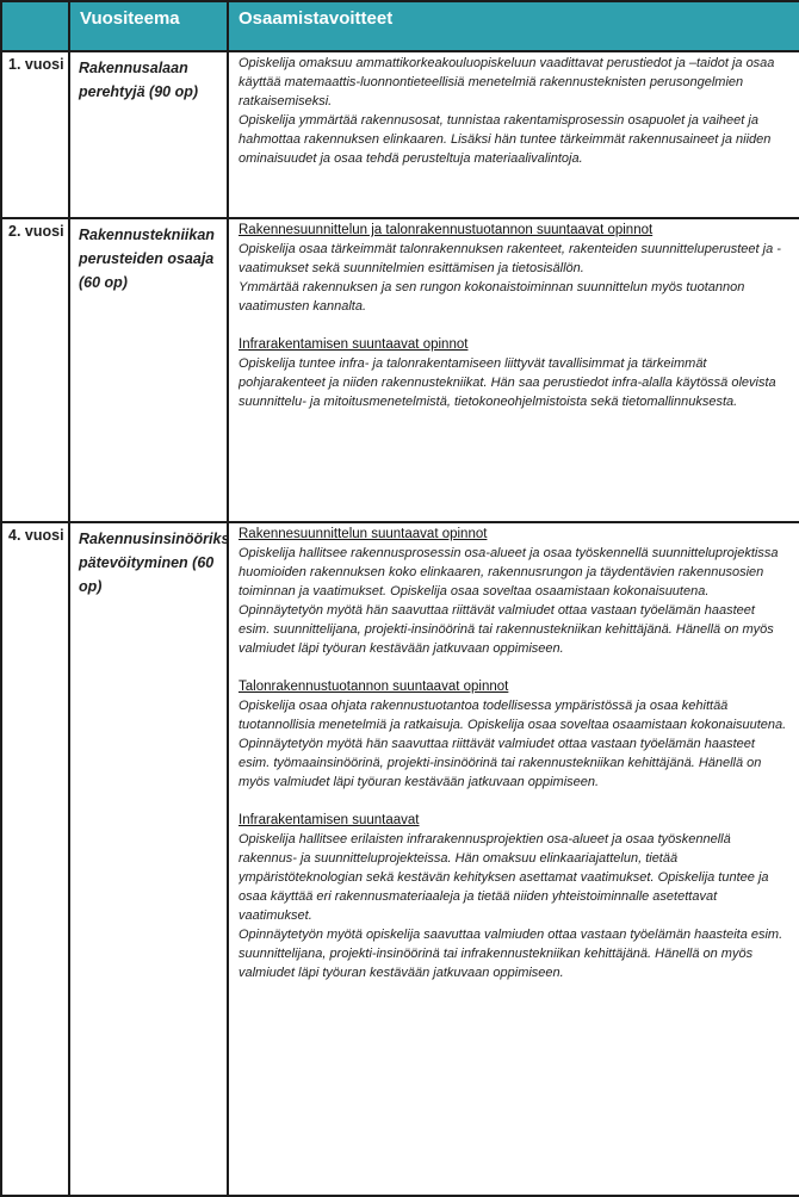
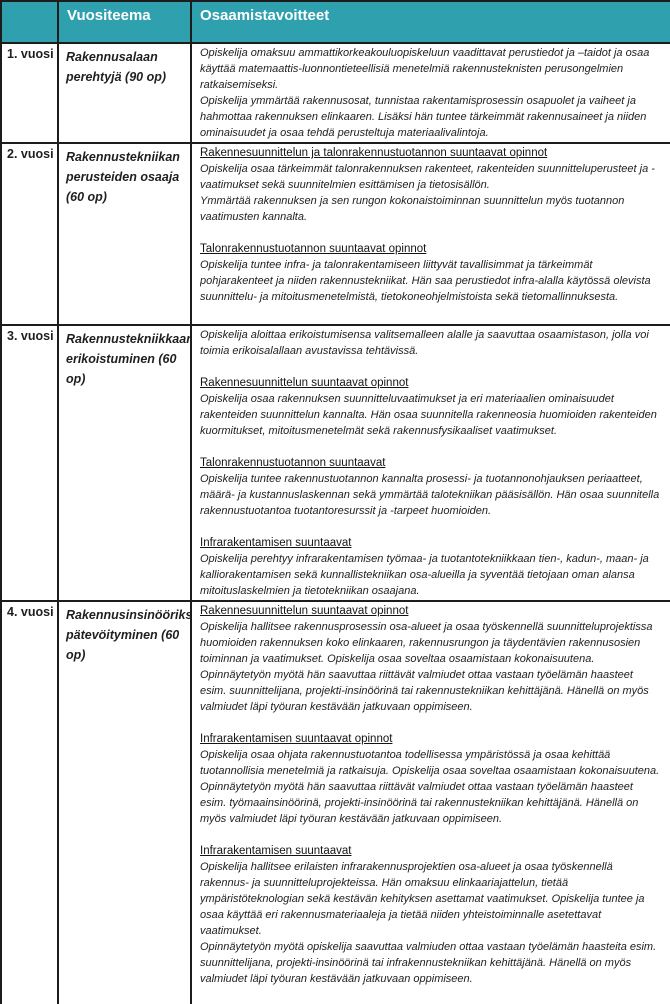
  	Vuositeema	Osaamistavoitteet
  1. vuosi	Rakennusalaan perehtyjä (90 op)	Opiskelija omaksuu ammattikorkeakouluopiskeluun vaadittavat perustiedot ja –taidot ja osaa käyttää matemaattis-luonnontieteellisiä menetelmiä rakennusteknisten perusongelmien ratkaisemiseksi. Opiskelija ymmärtää rakennusosat, tunnistaa rakentamisprosessin osapuolet ja vaiheet ja hahmottaa rakennuksen elinkaaren. Lisäksi hän tuntee tärkeimmät rakennusaineet ja niiden ominaisuudet ja osaa tehdä perusteltuja materiaalivalintoja.
- 2. vuosi	Rakennustekniikan perusteiden osaaja (60 op)	Rakennesuunnittelun ja talonrakennustuotannon suuntaavat opinnot Opiskelija osaa tärkeimmät talonrakennuksen rakenteet, rakenteiden suunnitteluperusteet ja -vaatimukset sekä suunnitelmien esittämisen ja tietosisällön. Ymmärtää rakennuksen ja sen rungon kokonaistoiminnan suunnittelun myös tuotannon vaatimusten kannalta. Infrarakentamisen suuntaavat opinnot Opiskelija tuntee infra- ja talonrakentamiseen liittyvät tavallisimmat ja tärkeimmät pohjarakenteet ja niiden rakennustekniikat. Hän saa perustiedot infra-alalla käytössä olevista suunnittelu- ja mitoitusmenetelmistä, tietokoneohjelmistoista sekä tietomallinnuksesta.
+ 2. vuosi	Rakennustekniikan perusteiden osaaja (60 op)	Rakennesuunnittelun ja talonrakennustuotannon suuntaavat opinnot Opiskelija osaa tärkeimmät talonrakennuksen rakenteet, rakenteiden suunnitteluperusteet ja -vaatimukset sekä suunnitelmien esittämisen ja tietosisällön. Ymmärtää rakennuksen ja sen rungon kokonaistoiminnan suunnittelun myös tuotannon vaatimusten kannalta. Talonrakennustuotannon suuntaavat opinnot Opiskelija tuntee infra- ja talonrakentamiseen liittyvät tavallisimmat ja tärkeimmät pohjarakenteet ja niiden rakennustekniikat. Hän saa perustiedot infra-alalla käytössä olevista suunnittelu- ja mitoitusmenetelmistä, tietokoneohjelmistoista sekä tietomallinnuksesta.
+ 3. vuosi	Rakennustekniikkaan erikoistuminen (60 op)	Opiskelija aloittaa erikoistumisensa valitsemalleen alalle ja saavuttaa osaamistason, jolla voi toimia erikoisalallaan avustavissa tehtävissä. Rakennesuunnittelun suuntaavat opinnot Opiskelija osaa rakennuksen suunnitteluvaatimukset ja eri materiaalien ominaisuudet rakenteiden suunnittelun kannalta. Hän osaa suunnitella rakenneosia huomioiden rakenteiden kuormitukset, mitoitusmenetelmät sekä rakennusfysikaaliset vaatimukset. Talonrakennustuotannon suuntaavat Opiskelija tuntee rakennustuotannon kannalta prosessi- ja tuotannonohjauksen periaatteet, määrä- ja kustannuslaskennan sekä ymmärtää talotekniikan pääsisällön. Hän osaa suunnitella rakennustuotantoa tuotantoresurssit ja -tarpeet huomioiden. Infrarakentamisen suuntaavat Opiskelija perehtyy infrarakentamisen työmaa- ja tuotantotekniikkaan tien-, kadun-, maan- ja kalliorakentamisen sekä kunnallistekniikan osa-alueilla ja syventää tietojaan oman alansa mitoituslaskelmien ja tietotekniikan osaajana.
- 4. vuosi	Rakennusinsinööriks pätevöityminen (60 op)	Rakennesuunnittelun suuntaavat opinnot Opiskelija hallitsee rakennusprosessin osa-alueet ja osaa työskennellä suunnitteluprojektissa huomioiden rakennuksen koko elinkaaren, rakennusrungon ja täydentävien rakennusosien toiminnan ja vaatimukset. Opiskelija osaa soveltaa osaamistaan kokonaisuutena. Opinnäytetyön myötä hän saavuttaa riittävät valmiudet ottaa vastaan työelämän haasteet esim. suunnittelijana, projekti-insinöörinä tai rakennustekniikan kehittäjänä. Hänellä on myös valmiudet läpi työuran kestävään jatkuvaan oppimiseen. Talonrakennustuotannon suuntaavat opinnot Opiskelija osaa ohjata rakennustuotantoa todellisessa ympäristössä ja osaa kehittää tuotannollisia menetelmiä ja ratkaisuja. Opiskelija osaa soveltaa osaamistaan kokonaisuutena. Opinnäytetyön myötä hän saavuttaa riittävät valmiudet ottaa vastaan työelämän haasteet esim. työmaainsinöörinä, projekti-insinöörinä tai rakennustekniikan kehittäjänä. Hänellä on myös valmiudet läpi työuran kestävään jatkuvaan oppimiseen. Infrarakentamisen suuntaavat Opiskelija hallitsee erilaisten infrarakennusprojektien osa-alueet ja osaa työskennellä rakennus- ja suunnitteluprojekteissa. Hän omaksuu elinkaariajattelun, tietää ympäristöteknologian sekä kestävän kehityksen asettamat vaatimukset. Opiskelija tuntee ja osaa käyttää eri rakennusmateriaaleja ja tietää niiden yhteistoiminnalle asetettavat vaatimukset. Opinnäytetyön myötä opiskelija saavuttaa valmiuden ottaa vastaan työelämän haasteita esim. suunnittelijana, projekti-insinöörinä tai infrakennustekniikan kehittäjänä. Hänellä on myös valmiudet läpi työuran kestävään jatkuvaan oppimiseen.
+ 4. vuosi	Rakennusinsinööriks pätevöityminen (60 op)	Rakennesuunnittelun suuntaavat opinnot Opiskelija hallitsee rakennusprosessin osa-alueet ja osaa työskennellä suunnitteluprojektissa huomioiden rakennuksen koko elinkaaren, rakennusrungon ja täydentävien rakennusosien toiminnan ja vaatimukset. Opiskelija osaa soveltaa osaamistaan kokonaisuutena. Opinnäytetyön myötä hän saavuttaa riittävät valmiudet ottaa vastaan työelämän haasteet esim. suunnittelijana, projekti-insinöörinä tai rakennustekniikan kehittäjänä. Hänellä on myös valmiudet läpi työuran kestävään jatkuvaan oppimiseen. Infrarakentamisen suuntaavat opinnot Opiskelija osaa ohjata rakennustuotantoa todellisessa ympäristössä ja osaa kehittää tuotannollisia menetelmiä ja ratkaisuja. Opiskelija osaa soveltaa osaamistaan kokonaisuutena. Opinnäytetyön myötä hän saavuttaa riittävät valmiudet ottaa vastaan työelämän haasteet esim. työmaainsinöörinä, projekti-insinöörinä tai rakennustekniikan kehittäjänä. Hänellä on myös valmiudet läpi työuran kestävään jatkuvaan oppimiseen. Infrarakentamisen suuntaavat Opiskelija hallitsee erilaisten infrarakennusprojektien osa-alueet ja osaa työskennellä rakennus- ja suunnitteluprojekteissa. Hän omaksuu elinkaariajattelun, tietää ympäristöteknologian sekä kestävän kehityksen asettamat vaatimukset. Opiskelija tuntee ja osaa käyttää eri rakennusmateriaaleja ja tietää niiden yhteistoiminnalle asetettavat vaatimukset. Opinnäytetyön myötä opiskelija saavuttaa valmiuden ottaa vastaan työelämän haasteita esim. suunnittelijana, projekti-insinöörinä tai infrakennustekniikan kehittäjänä. Hänellä on myös valmiudet läpi työuran kestävään jatkuvaan oppimiseen.
